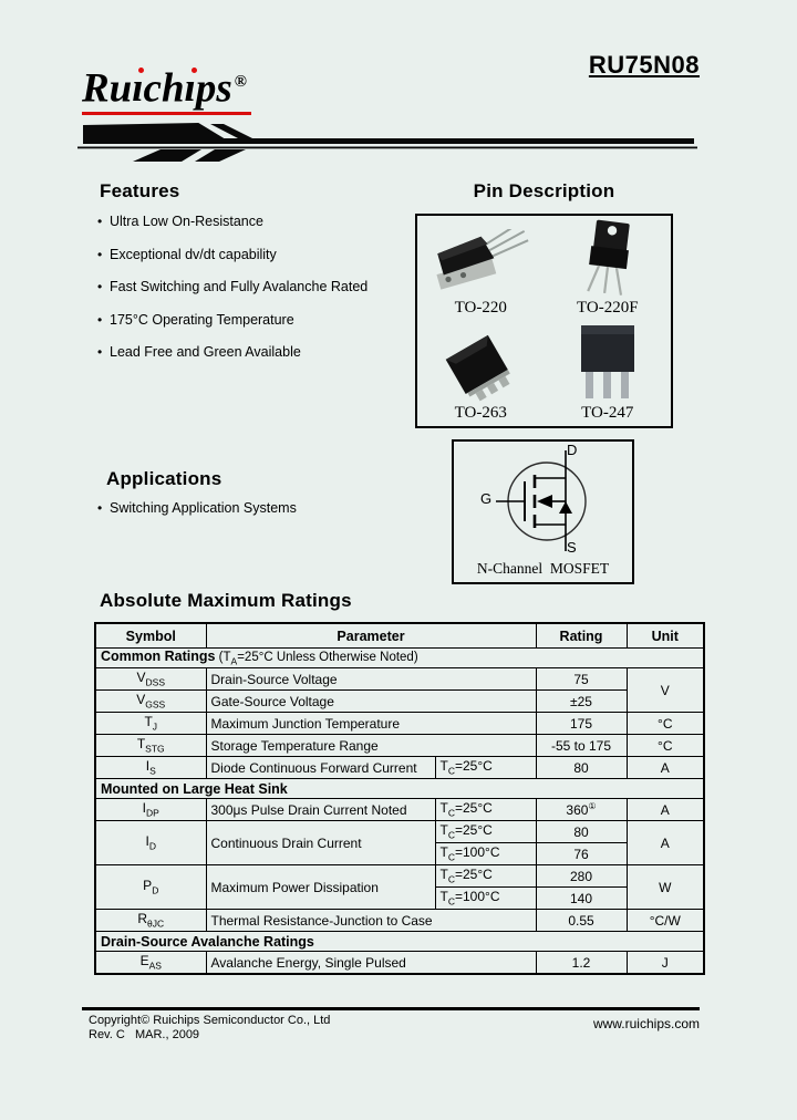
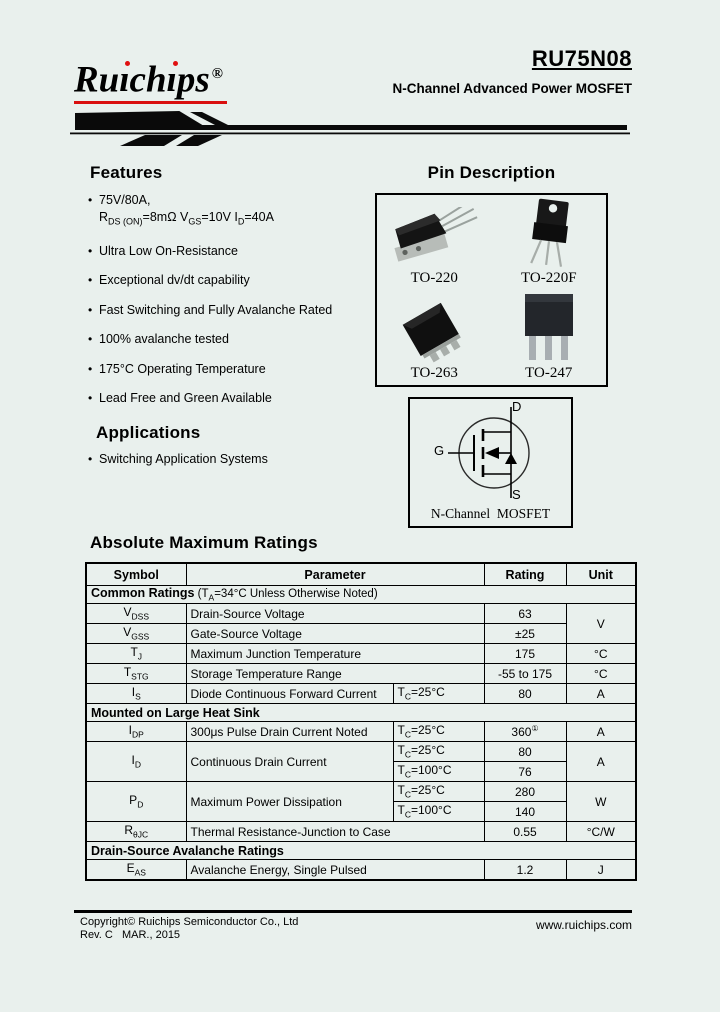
  Ruıchıps ®
  RU75N08
+ N-Channel Advanced Power MOSFET
  Features
+ 75V/80A,
+ RDS (ON)=8mΩ VGS=10V ID=40A
  Ultra Low On-Resistance
  Exceptional dv/dt capability
  Fast Switching and Fully Avalanche Rated
+ 100% avalanche tested
  175°C Operating Temperature
  Lead Free and Green Available
  Pin Description
  TO-220
  TO-220F
  TO-263
  TO-247
  Applications
  Switching Application Systems
  D
  G
  S
  N-Channel MOSFET
  Absolute Maximum Ratings
  Symbol	Parameter	Rating	Unit
- Common Ratings (TA=25°C Unless Otherwise Noted)
+ Common Ratings (TA=34°C Unless Otherwise Noted)
- VDSS	Drain-Source Voltage	75	V
+ VDSS	Drain-Source Voltage	63	V
  VGSS	Gate-Source Voltage	±25
  TJ	Maximum Junction Temperature	175	°C
  TSTG	Storage Temperature Range	-55 to 175	°C
  IS	Diode Continuous Forward Current	TC=25°C	80	A
  Mounted on Large Heat Sink
  IDP	300μs Pulse Drain Current Noted	TC=25°C	360①	A
  ID	Continuous Drain Current	TC=25°C	80	A
  TC=100°C	76
  PD	Maximum Power Dissipation	TC=25°C	280	W
  TC=100°C	140
  RθJC	Thermal Resistance-Junction to Case	0.55	°C/W
  Drain-Source Avalanche Ratings
  EAS	Avalanche Energy, Single Pulsed	1.2	J
  Copyright© Ruichips Semiconductor Co., Ltd
- Rev. C MAR., 2009
+ Rev. C MAR., 2015
  www.ruichips.com
